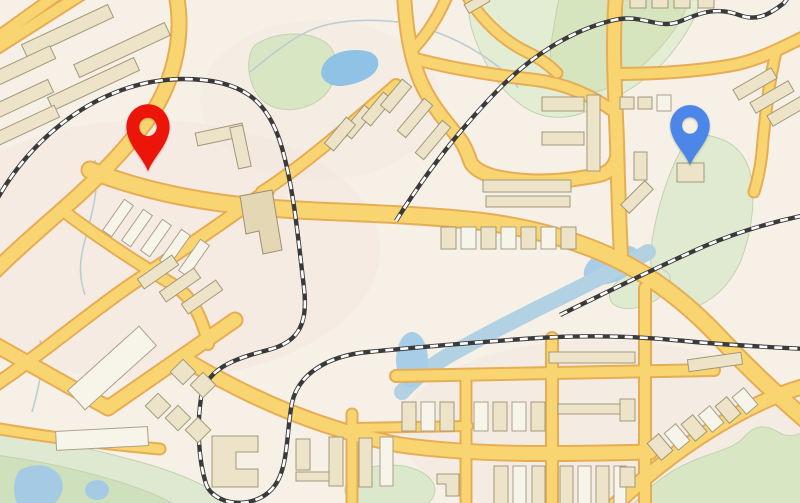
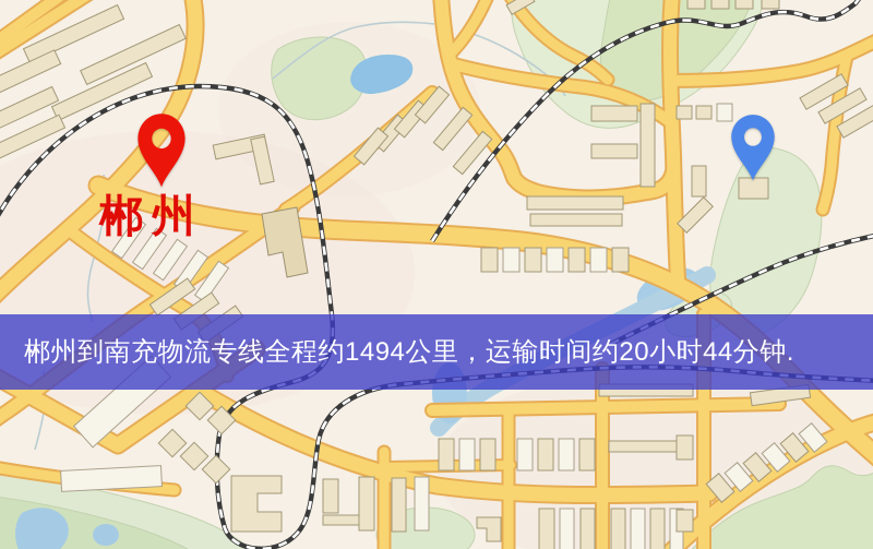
+ 郴州
+ 郴州到南充物流专线全程约1494公里，运输时间约20小时44分钟.
